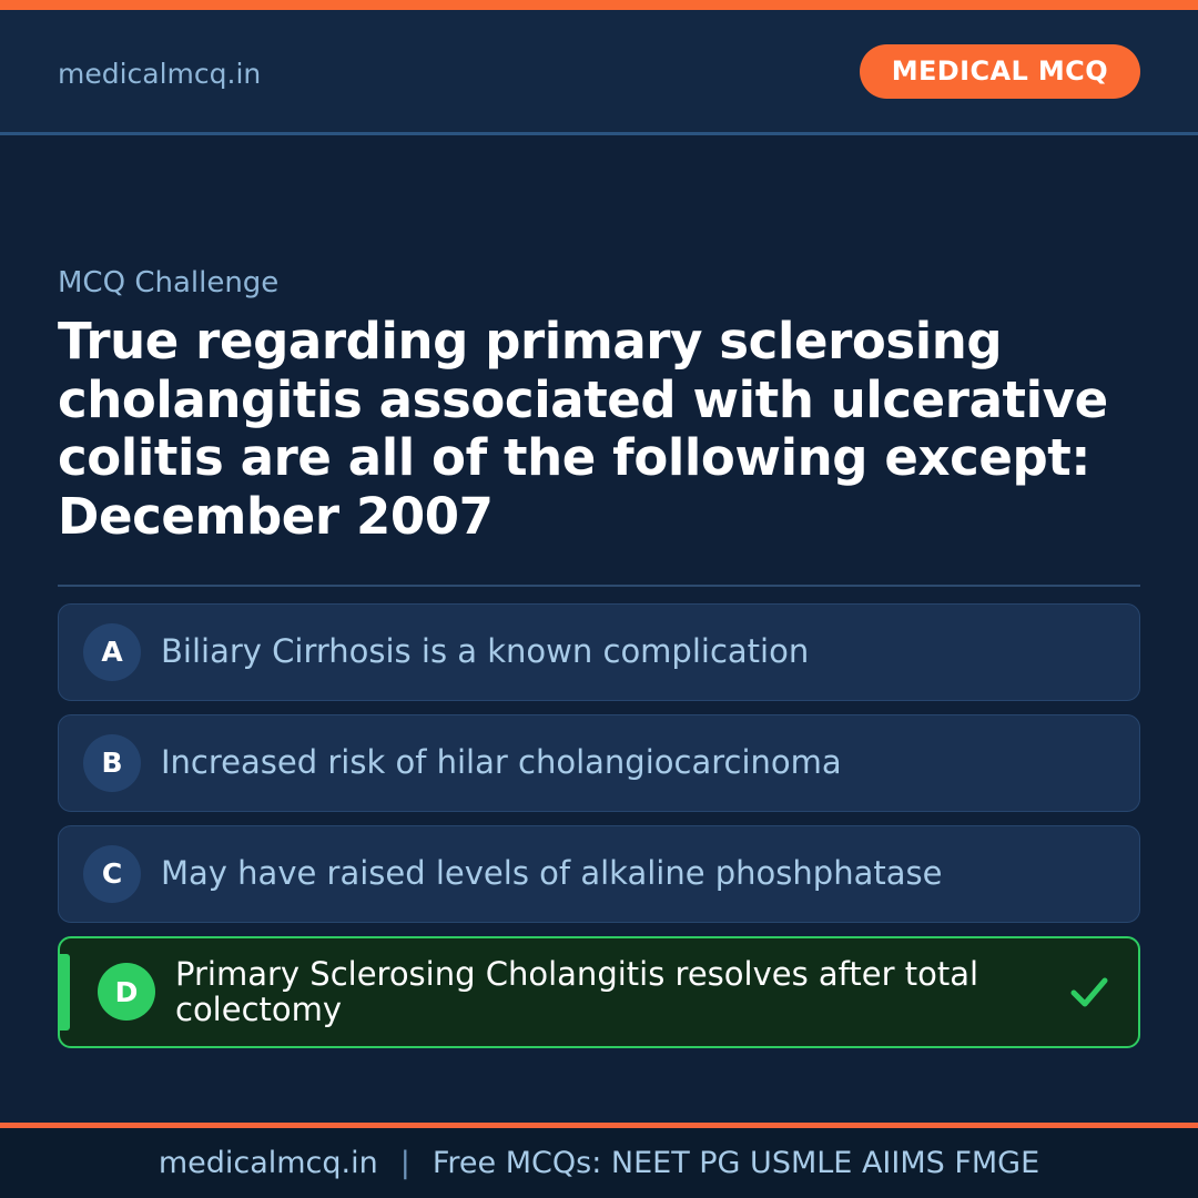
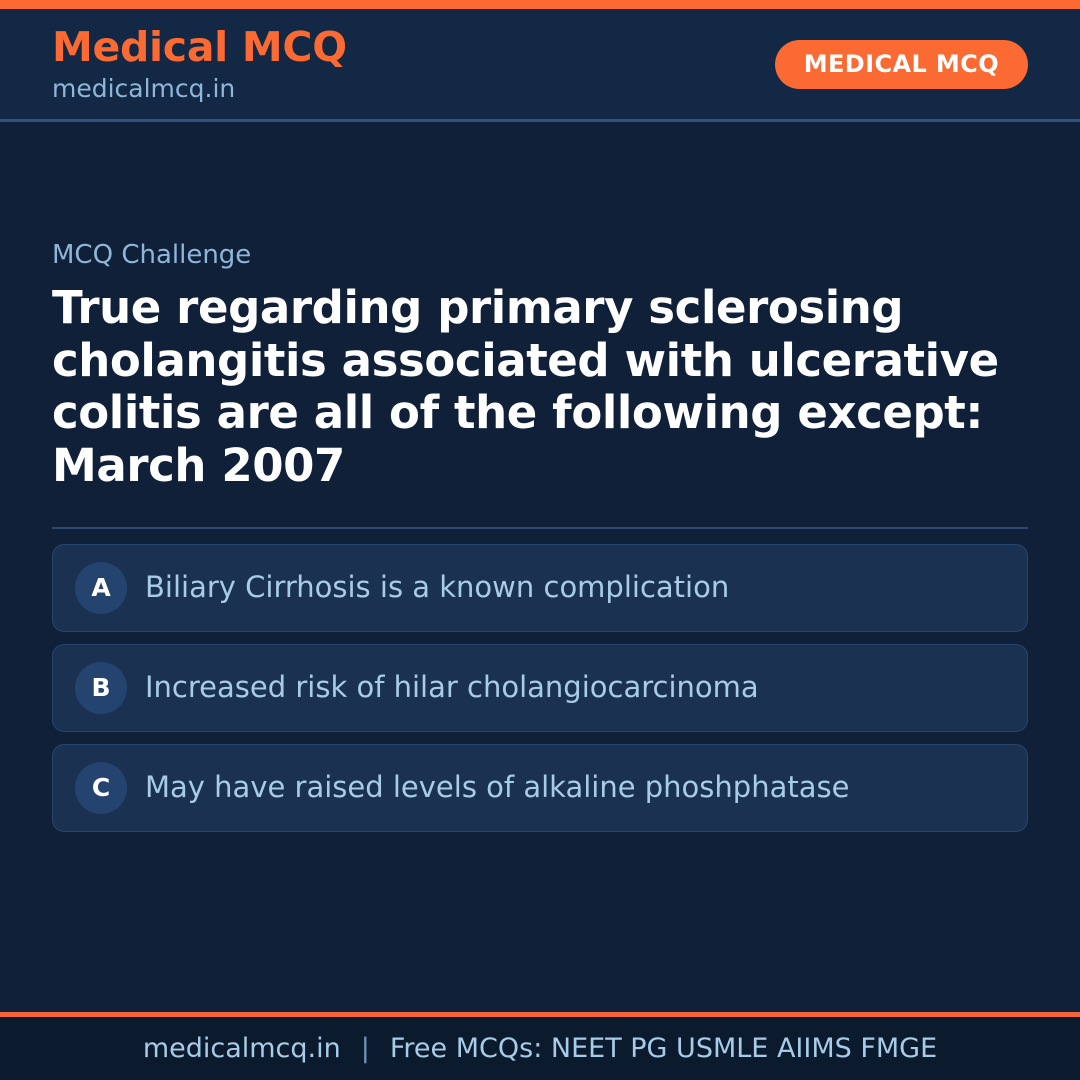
+ Medical MCQ
  medicalmcq.in
  MEDICAL MCQ
  MCQ Challenge
- True regarding primary sclerosing cholangitis associated with ulcerative colitis are all of the following except: December 2007
+ True regarding primary sclerosing cholangitis associated with ulcerative colitis are all of the following except: March 2007
  A
  Biliary Cirrhosis is a known complication
  B
  Increased risk of hilar cholangiocarcinoma
  C
  May have raised levels of alkaline phoshphatase
- D
- Primary Sclerosing Cholangitis resolves after total colectomy
  medicalmcq.in
  |
  Free MCQs: NEET PG USMLE AIIMS FMGE
